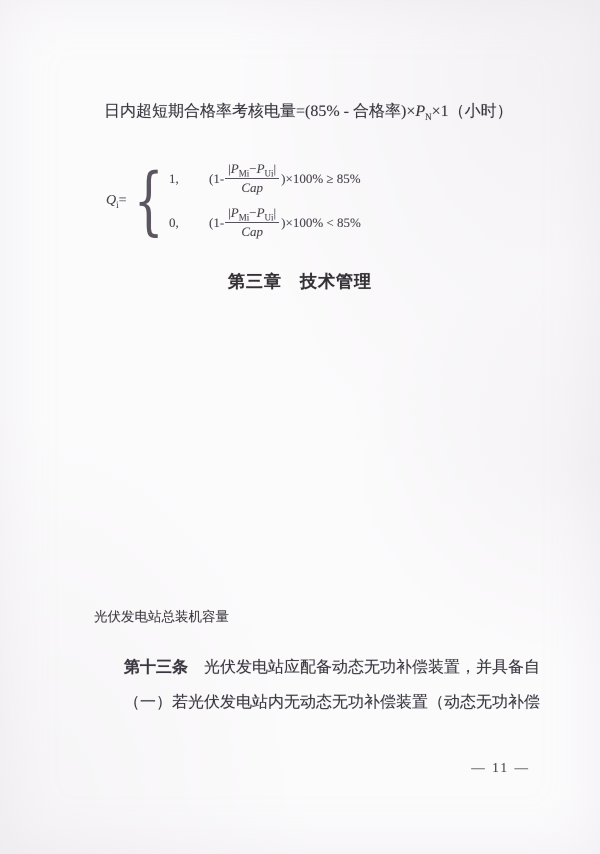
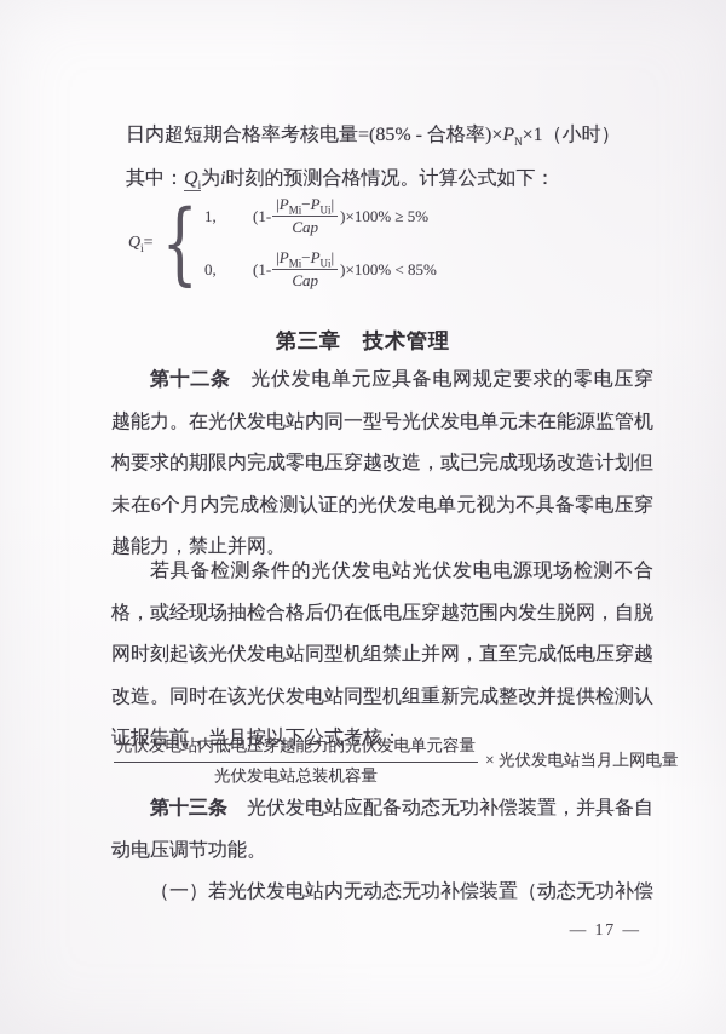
  日内超短期合格率考核电量=(85% - 合格率)×PN×1（小时）
+ 其中：Qi为i时刻的预测合格情况。计算公式如下：
  Qi=
  {
  1,
  (1-
  |PMi−PUi|
  Cap
- )×100% ≥ 85%
+ )×100% ≥ 5%
  0,
  (1-
  |PMi−PUi|
  Cap
  )×100% < 85%
  第三章 技术管理
+ 第十二条 光伏发电单元应具备电网规定要求的零电压穿
+ 越能力。在光伏发电站内同一型号光伏发电单元未在能源监管机
+ 构要求的期限内完成零电压穿越改造，或已完成现场改造计划但
+ 未在6个月内完成检测认证的光伏发电单元视为不具备零电压穿
+ 越能力，禁止并网。
+ 若具备检测条件的光伏发电站光伏发电电源现场检测不合
+ 格，或经现场抽检合格后仍在低电压穿越范围内发生脱网，自脱
+ 网时刻起该光伏发电站同型机组禁止并网，直至完成低电压穿越
+ 改造。同时在该光伏发电站同型机组重新完成整改并提供检测认
+ 证报告前，当月按以下公式考核：
+ 光伏发电站内低电压穿越能力的光伏发电单元容量
  光伏发电站总装机容量
+ × 光伏发电站当月上网电量
  第十三条 光伏发电站应配备动态无功补偿装置，并具备自
+ 动电压调节功能。
  （一）若光伏发电站内无动态无功补偿装置（动态无功补偿
- — 11 —
+ — 17 —
